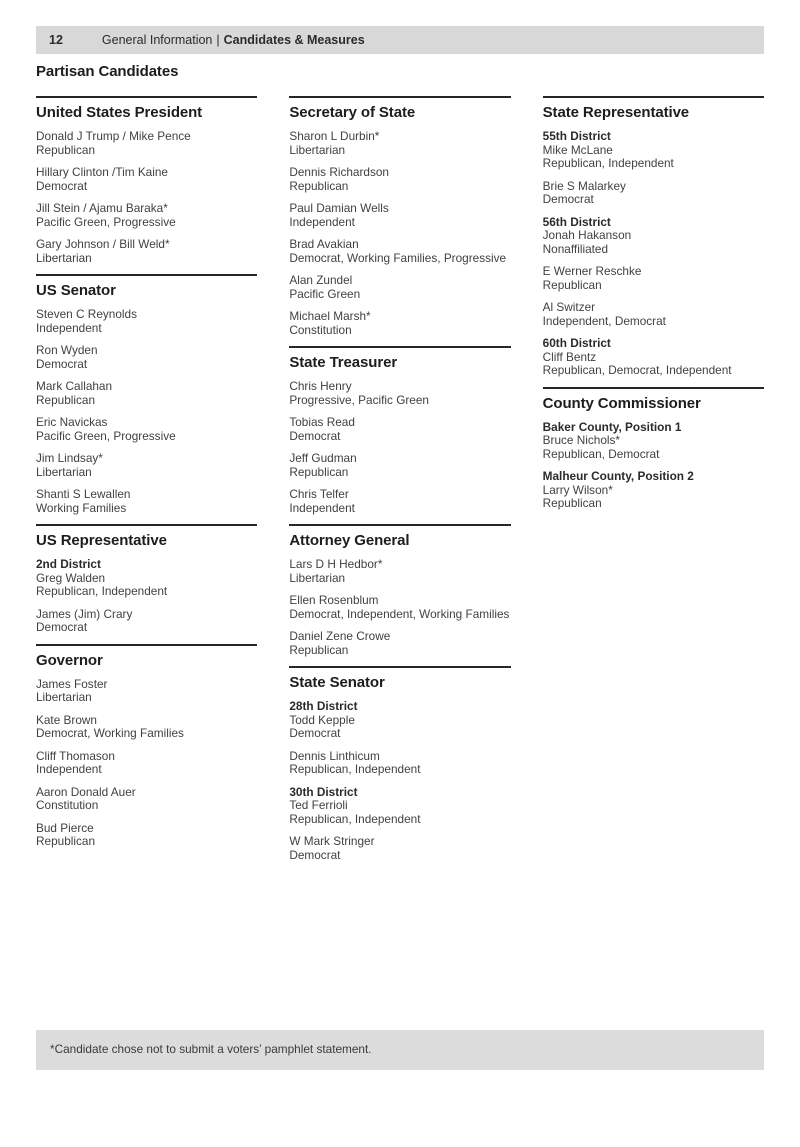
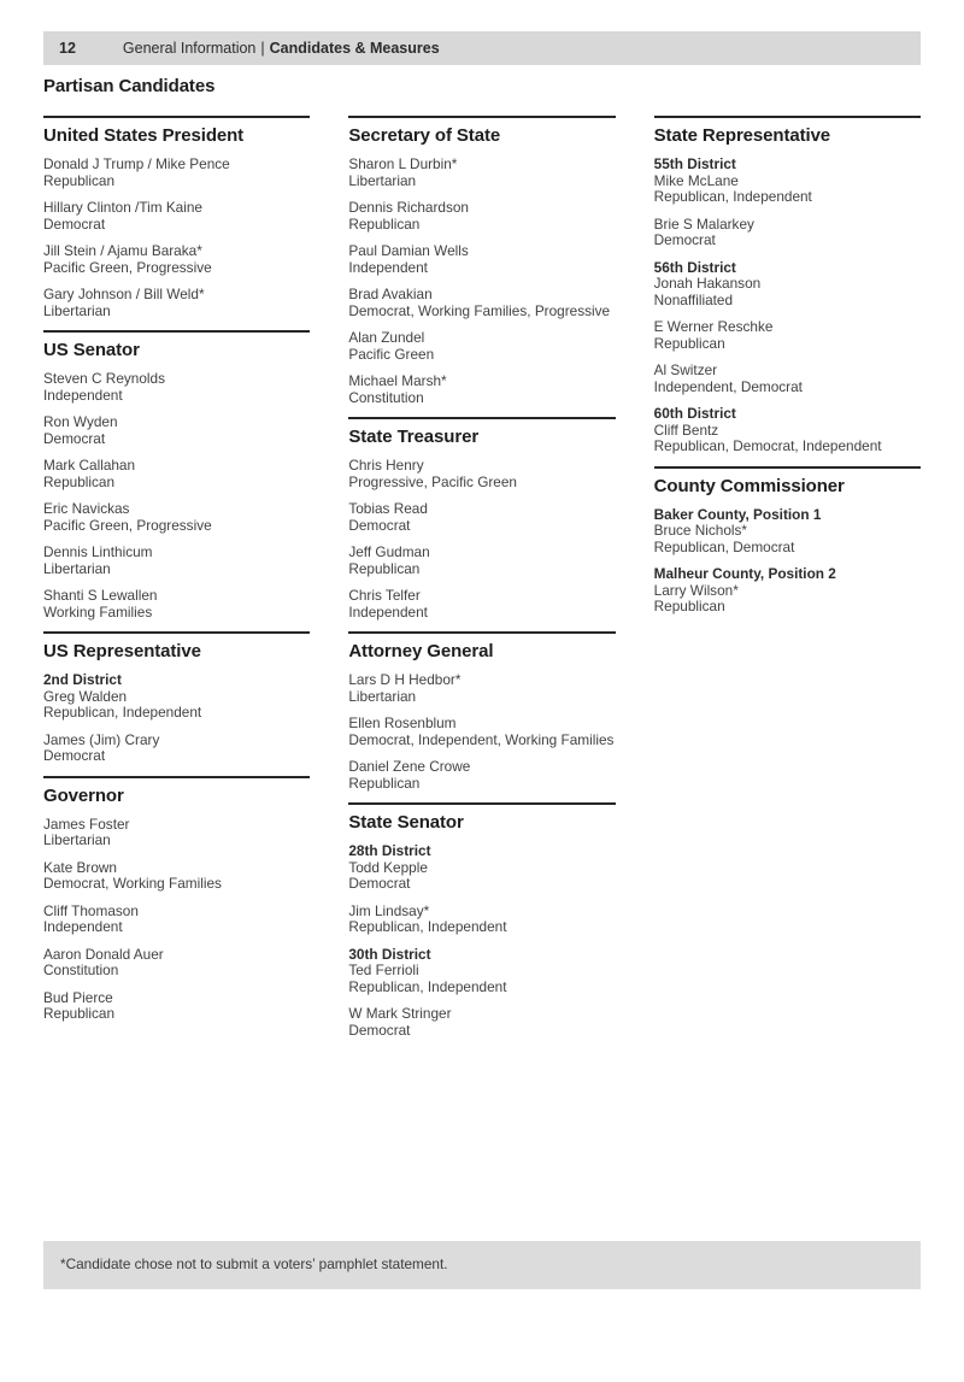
  12
  General Information
  |
  Candidates & Measures
  Partisan Candidates
  United States President
  Donald J Trump / Mike Pence
  Republican
  Hillary Clinton /Tim Kaine
  Democrat
  Jill Stein / Ajamu Baraka*
  Pacific Green, Progressive
  Gary Johnson / Bill Weld*
  Libertarian
  US Senator
  Steven C Reynolds
  Independent
  Ron Wyden
  Democrat
  Mark Callahan
  Republican
  Eric Navickas
  Pacific Green, Progressive
- Jim Lindsay*
+ Dennis Linthicum
  Libertarian
  Shanti S Lewallen
  Working Families
  US Representative
  2nd District
  Greg Walden
  Republican, Independent
  James (Jim) Crary
  Democrat
  Governor
  James Foster
  Libertarian
  Kate Brown
  Democrat, Working Families
  Cliff Thomason
  Independent
  Aaron Donald Auer
  Constitution
  Bud Pierce
  Republican
  Secretary of State
  Sharon L Durbin*
  Libertarian
  Dennis Richardson
  Republican
  Paul Damian Wells
  Independent
  Brad Avakian
  Democrat, Working Families, Progressive
  Alan Zundel
  Pacific Green
  Michael Marsh*
  Constitution
  State Treasurer
  Chris Henry
  Progressive, Pacific Green
  Tobias Read
  Democrat
  Jeff Gudman
  Republican
  Chris Telfer
  Independent
  Attorney General
  Lars D H Hedbor*
  Libertarian
  Ellen Rosenblum
  Democrat, Independent, Working Families
  Daniel Zene Crowe
  Republican
  State Senator
  28th District
  Todd Kepple
  Democrat
- Dennis Linthicum
+ Jim Lindsay*
  Republican, Independent
  30th District
  Ted Ferrioli
  Republican, Independent
  W Mark Stringer
  Democrat
  State Representative
  55th District
  Mike McLane
  Republican, Independent
  Brie S Malarkey
  Democrat
  56th District
  Jonah Hakanson
  Nonaffiliated
  E Werner Reschke
  Republican
  Al Switzer
  Independent, Democrat
  60th District
  Cliff Bentz
  Republican, Democrat, Independent
  County Commissioner
  Baker County, Position 1
  Bruce Nichols*
  Republican, Democrat
  Malheur County, Position 2
  Larry Wilson*
  Republican
  *Candidate chose not to submit a voters’ pamphlet statement.
